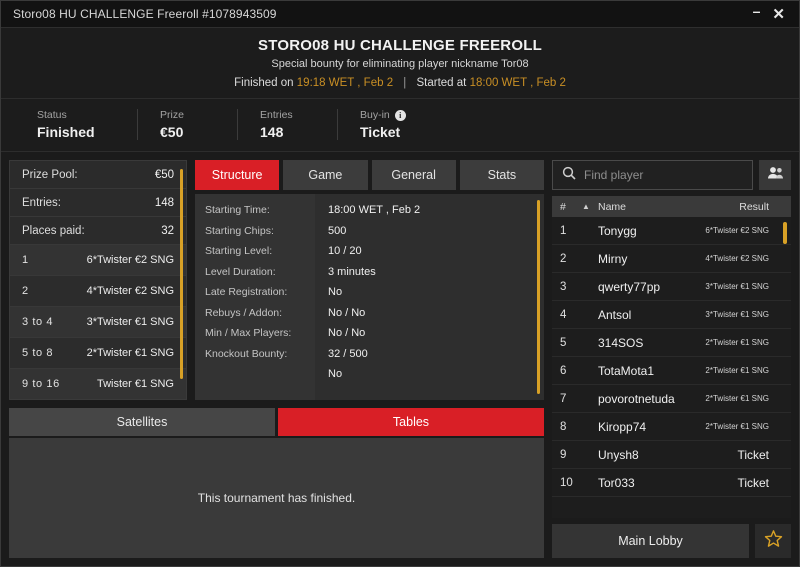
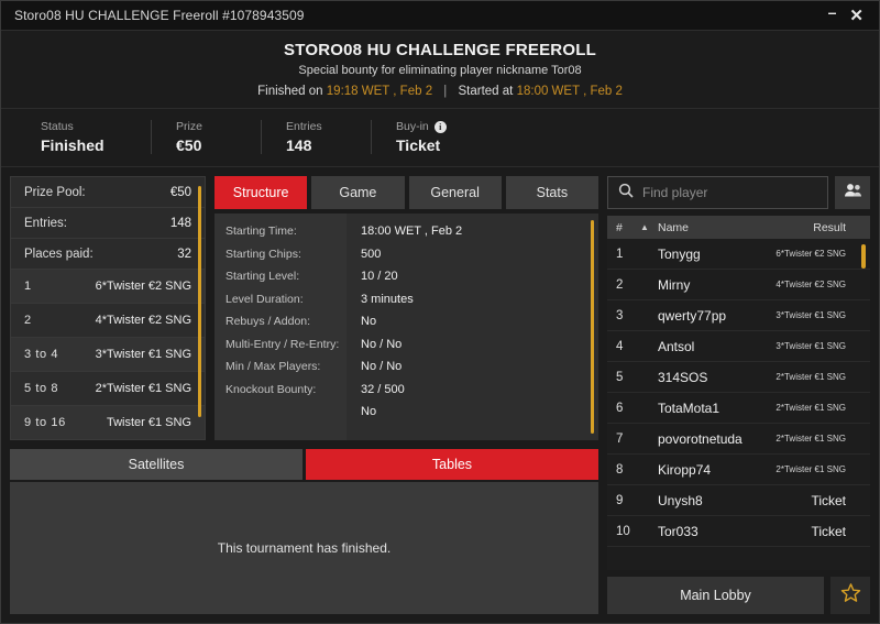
  Storo08 HU CHALLENGE Freeroll #1078943509
  –
  ✕
  STORO08 HU CHALLENGE FREEROLL
  Special bounty for eliminating player nickname Tor08
  Finished on 19:18 WET , Feb 2 | Started at 18:00 WET , Feb 2
  Status
  Finished
  Prize
  €50
  Entries
  148
  Buy-in
  i
  Ticket
  Prize Pool:
  €50
  Entries:
  148
  Places paid:
  32
  1
  6*Twister €2 SNG
  2
  4*Twister €2 SNG
  3 to 4
  3*Twister €1 SNG
  5 to 8
  2*Twister €1 SNG
  9 to 16
  Twister €1 SNG
  Structure
  Game
  General
  Stats
  Starting Time:
  Starting Chips:
  Starting Level:
  Level Duration:
- Late Registration:
  Rebuys / Addon:
+ Multi-Entry / Re-Entry:
  Min / Max Players:
  Knockout Bounty:
  18:00 WET , Feb 2
  500
  10 / 20
  3 minutes
  No
  No / No
  No / No
  32 / 500
  No
  Satellites
  Tables
  This tournament has finished.
  Find player
  #
  ▲
  Name
  Result
  1
  Tonygg
  6*Twister €2 SNG
  2
  Mirny
  4*Twister €2 SNG
  3
  qwerty77pp
  3*Twister €1 SNG
  4
  Antsol
  3*Twister €1 SNG
  5
  314SOS
  2*Twister €1 SNG
  6
  TotaMota1
  2*Twister €1 SNG
  7
  povorotnetuda
  2*Twister €1 SNG
  8
  Kiropp74
  2*Twister €1 SNG
  9
  Unysh8
  Ticket
  10
  Tor033
  Ticket
  Main Lobby
